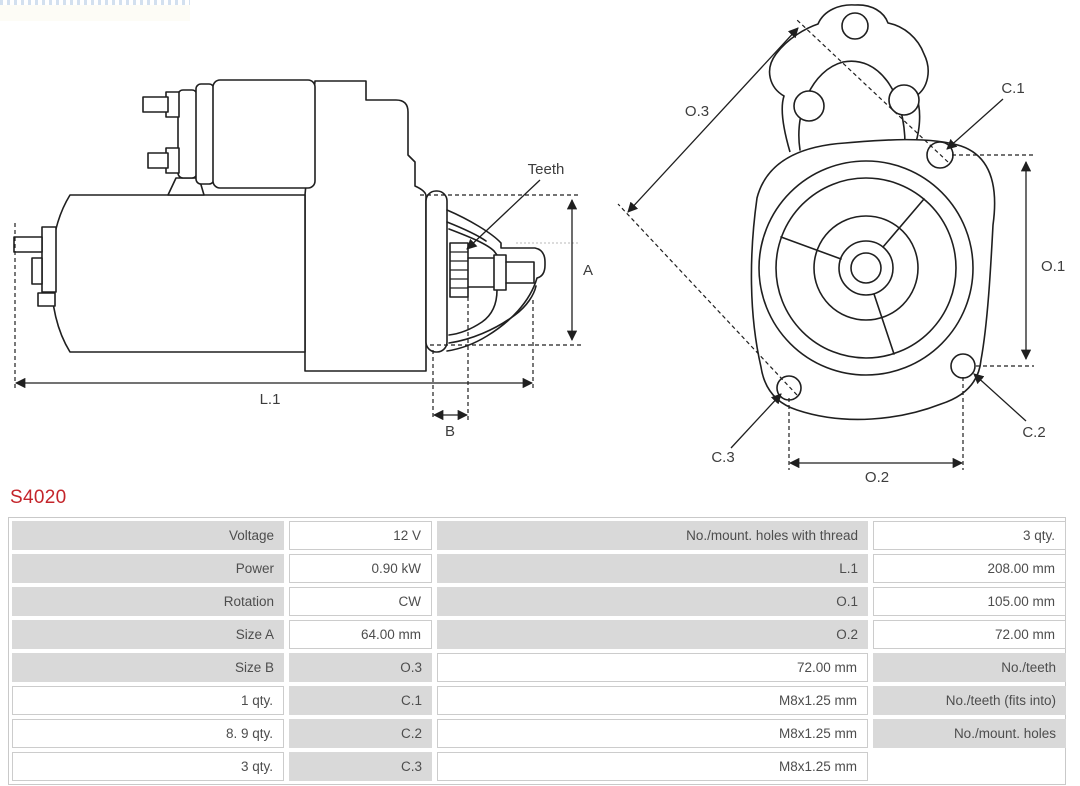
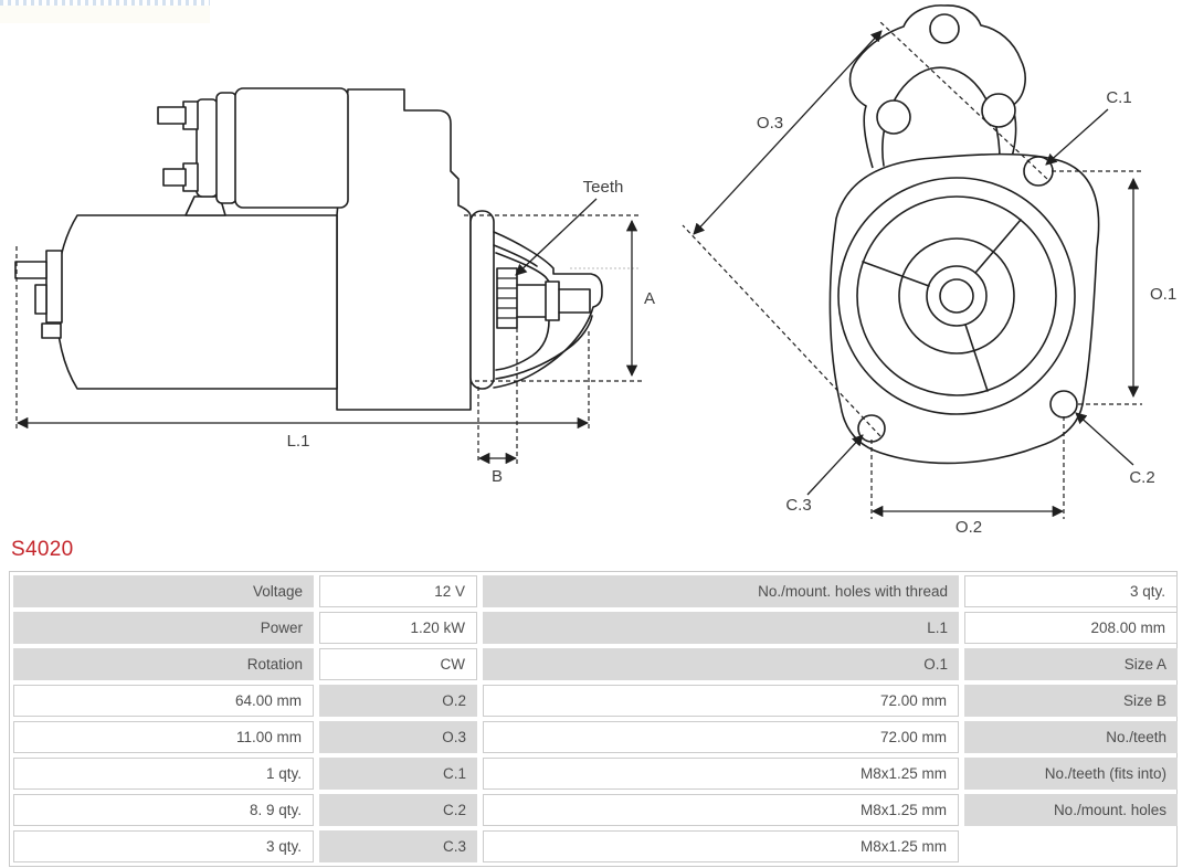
  Teeth
  A
  L.1
  B
  O.3
  O.1
  O.2
  C.1
  C.2
  C.3
  S4020
  Voltage
  12 V
  No./mount. holes with thread
  3 qty.
  Power
- 0.90 kW
+ 1.20 kW
  L.1
  208.00 mm
  Rotation
  CW
  O.1
- 105.00 mm
  Size A
  64.00 mm
  O.2
  72.00 mm
  Size B
+ 11.00 mm
  O.3
  72.00 mm
  No./teeth
  1 qty.
  C.1
  M8x1.25 mm
  No./teeth (fits into)
  8. 9 qty.
  C.2
  M8x1.25 mm
  No./mount. holes
  3 qty.
  C.3
  M8x1.25 mm
